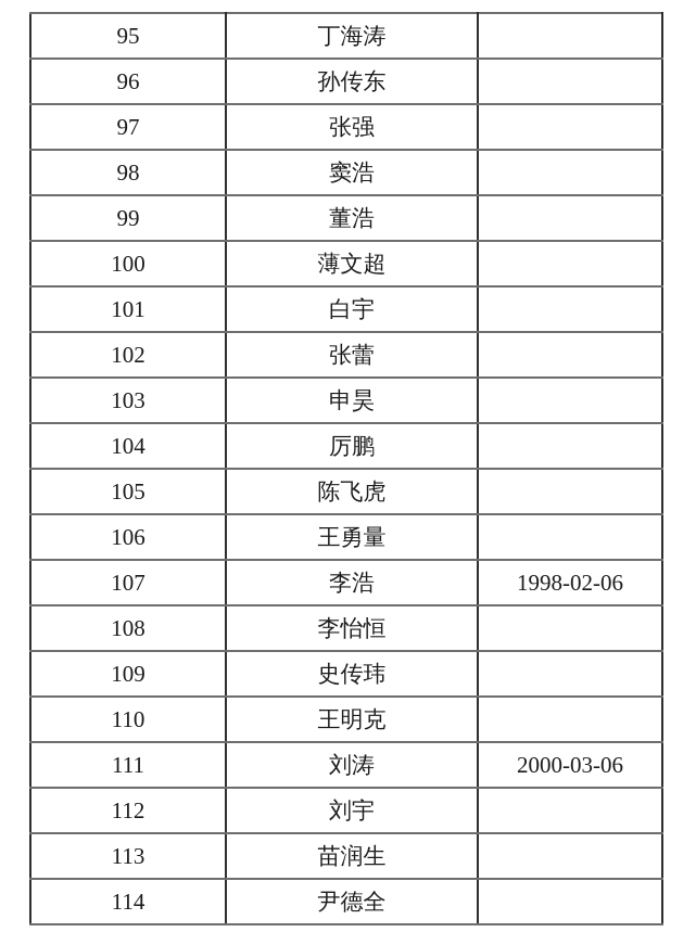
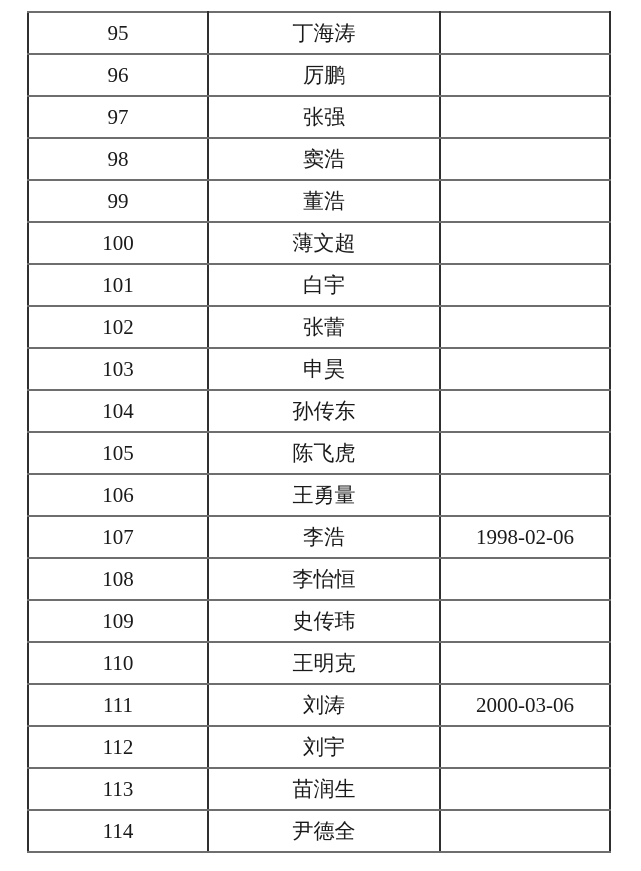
  95	丁海涛
- 96	孙传东
+ 96	厉鹏
  97	张强
  98	窦浩
  99	董浩
  100	薄文超
  101	白宇
  102	张蕾
  103	申昊
- 104	厉鹏
+ 104	孙传东
  105	陈飞虎
  106	王勇量
  107	李浩	1998-02-06
  108	李怡恒
  109	史传玮
  110	王明克
  111	刘涛	2000-03-06
  112	刘宇
  113	苗润生
  114	尹德全
